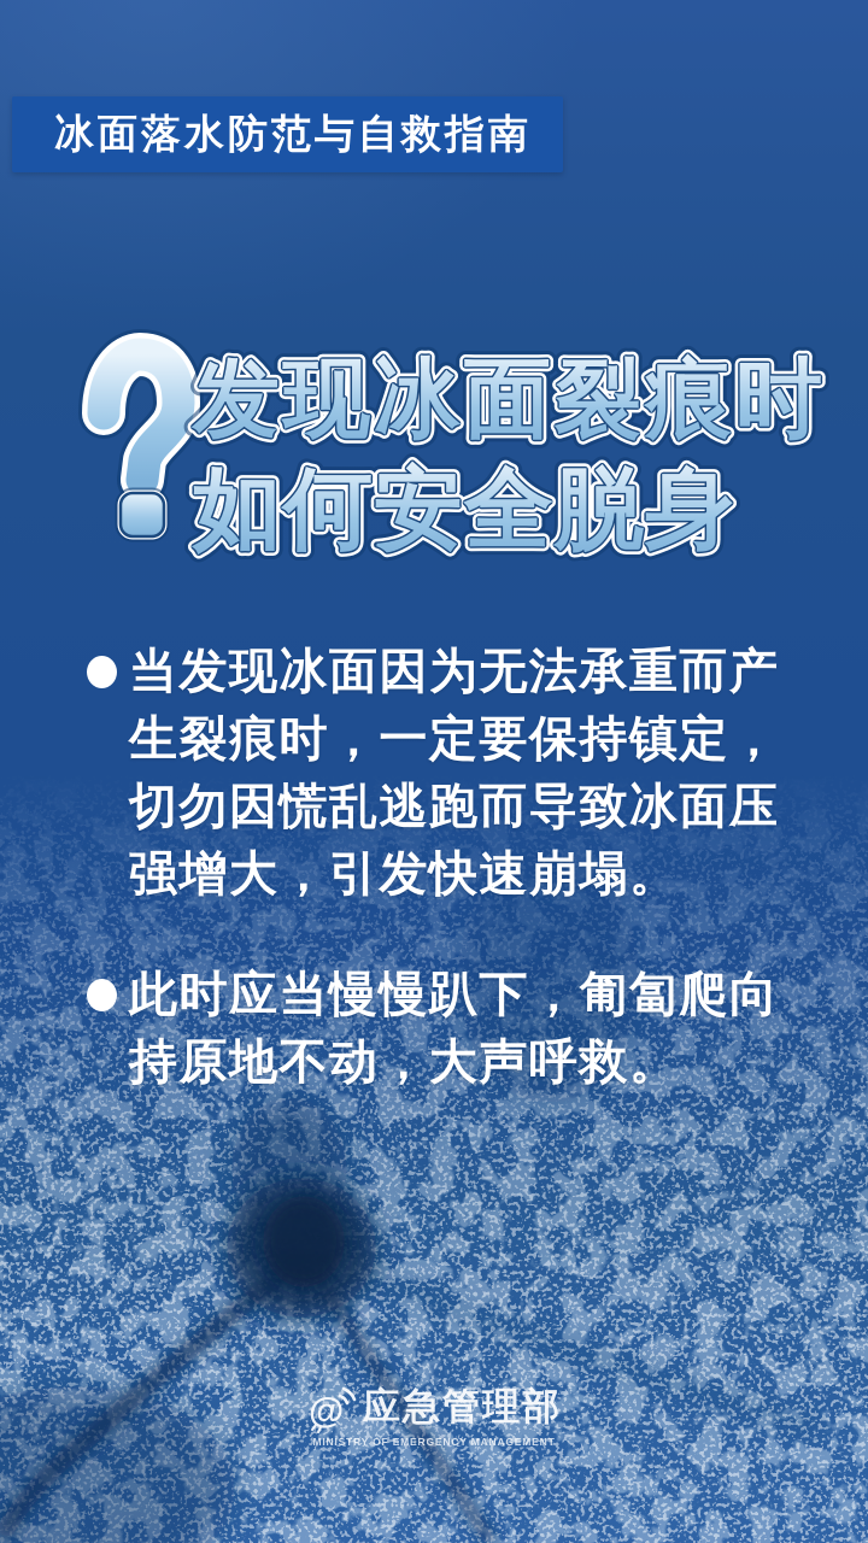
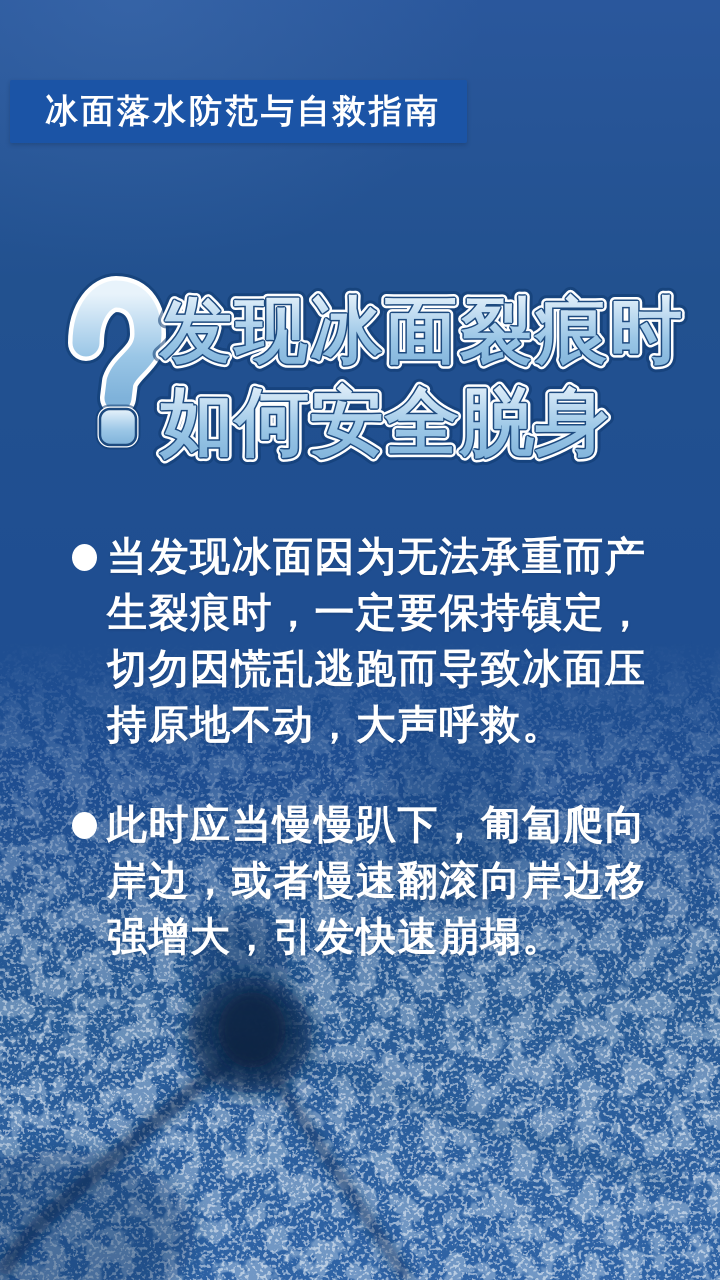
  冰面落水防范与自救指南
  发现冰面裂痕时
  如何安全脱身
  当发现冰面因为无法承重而产
  生裂痕时，一定要保持镇定，
  切勿因慌乱逃跑而导致冰面压
- 强增大，引发快速崩塌。
+ 持原地不动，大声呼救。
  此时应当慢慢趴下，匍匐爬向
+ 岸边，或者慢速翻滚向岸边移
- 持原地不动，大声呼救。
+ 强增大，引发快速崩塌。
- @
- 应急管理部
- MINISTRY OF EMERGENCY MANAGEMENT
